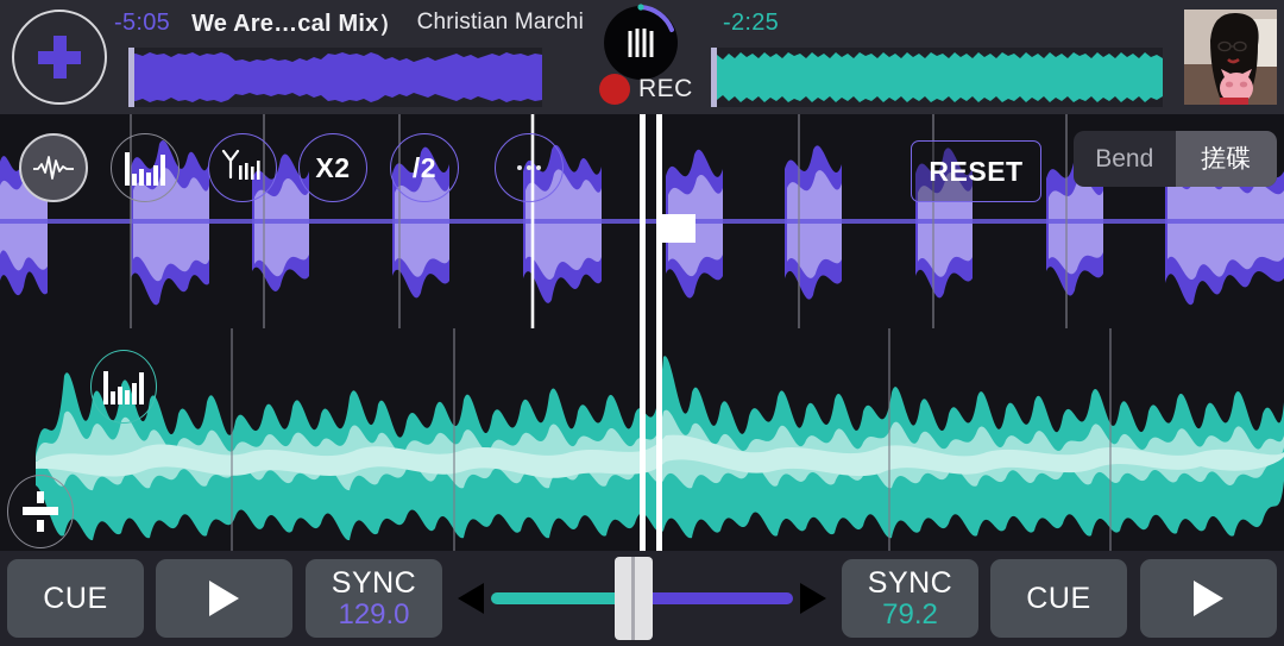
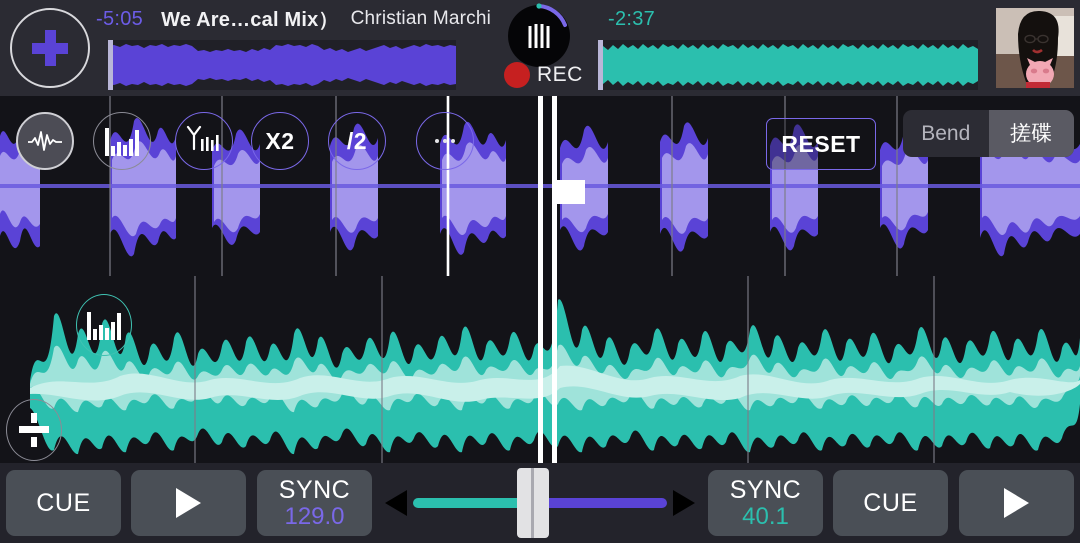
  -5:05
  We Are…cal Mix）
  Christian Marchi
  REC
- -2:25
+ -2:37
  X2
  /2
  RESET
  Bend
  搓碟
  CUE
  SYNC
  129.0
  SYNC
- 79.2
+ 40.1
  CUE
